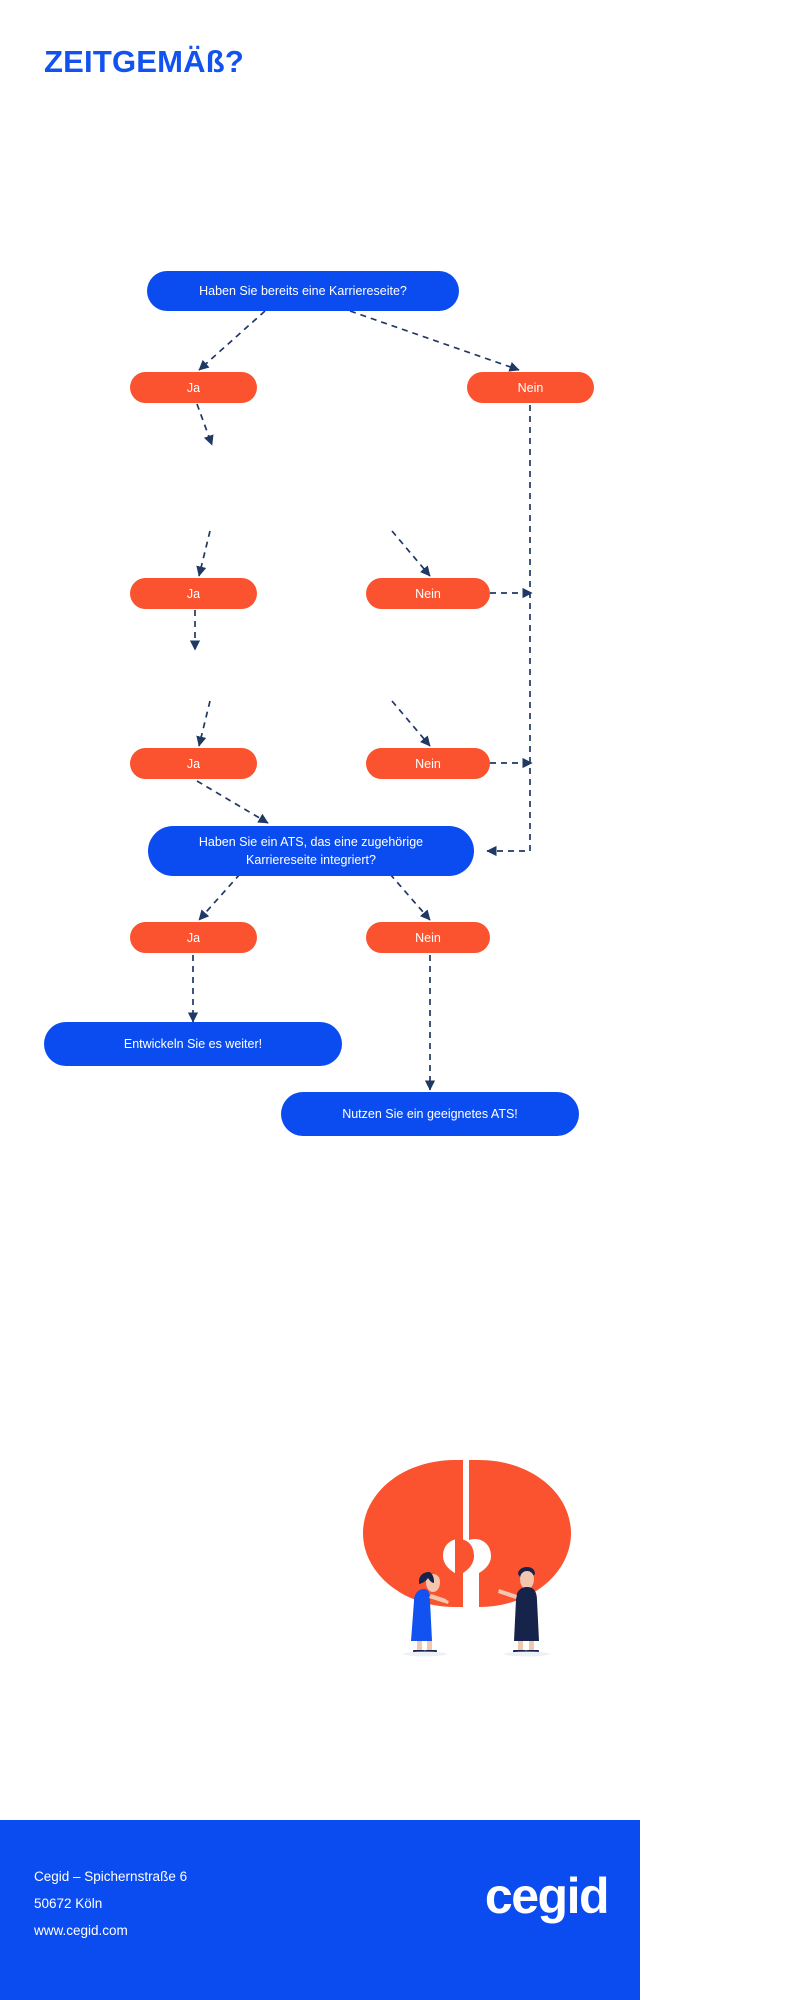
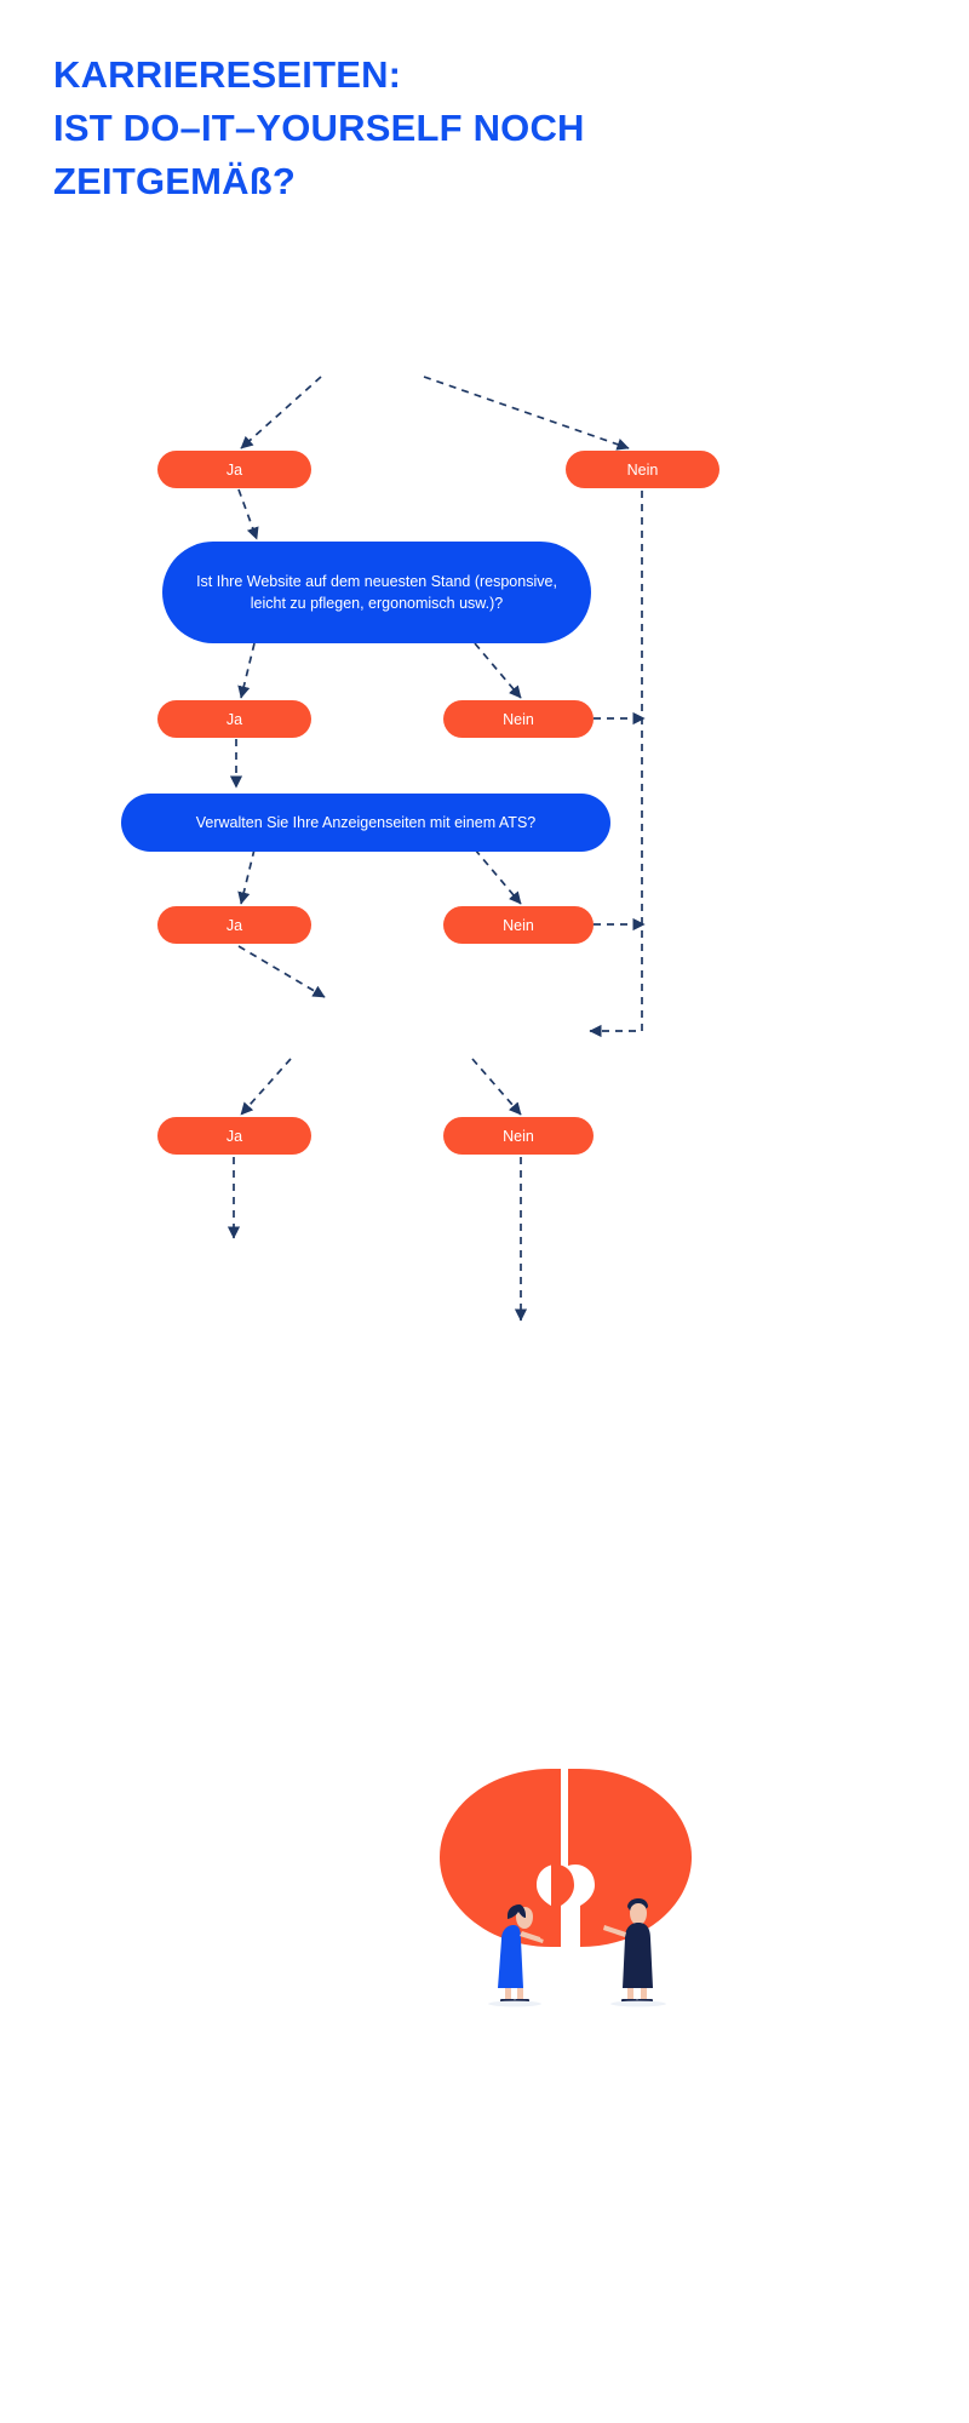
+ KARRIERESEITEN:
+ IST DO–IT–YOURSELF NOCH
  ZEITGEMÄß?
- Haben Sie bereits eine Karriereseite?
  Ja
  Nein
+ Ist Ihre Website auf dem neuesten Stand (responsive, leicht zu pflegen, ergonomisch usw.)?
  Ja
  Nein
+ Verwalten Sie Ihre Anzeigenseiten mit einem ATS?
  Ja
  Nein
- Haben Sie ein ATS, das eine zugehörige Karriereseite integriert?
  Ja
  Nein
- Entwickeln Sie es weiter!
- Nutzen Sie ein geeignetes ATS!
- Cegid – Spichernstraße 6
- 50672 Köln
- www.cegid.com
- cegid
